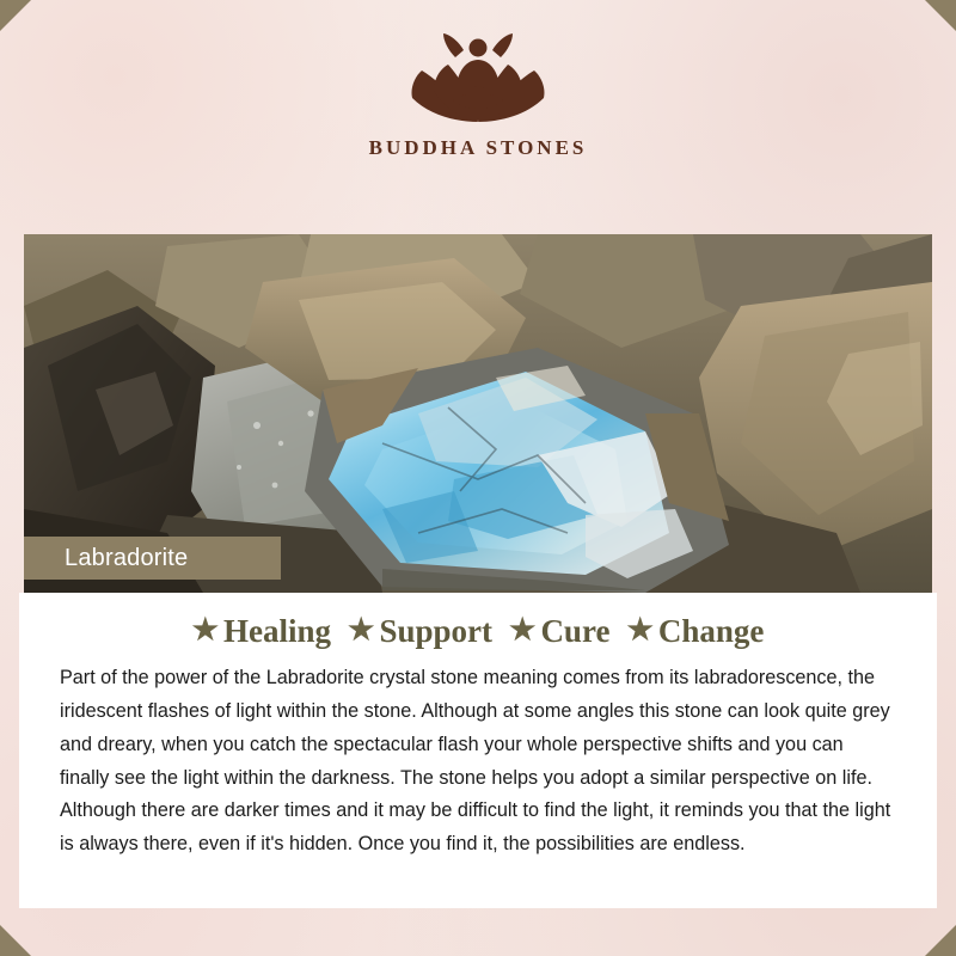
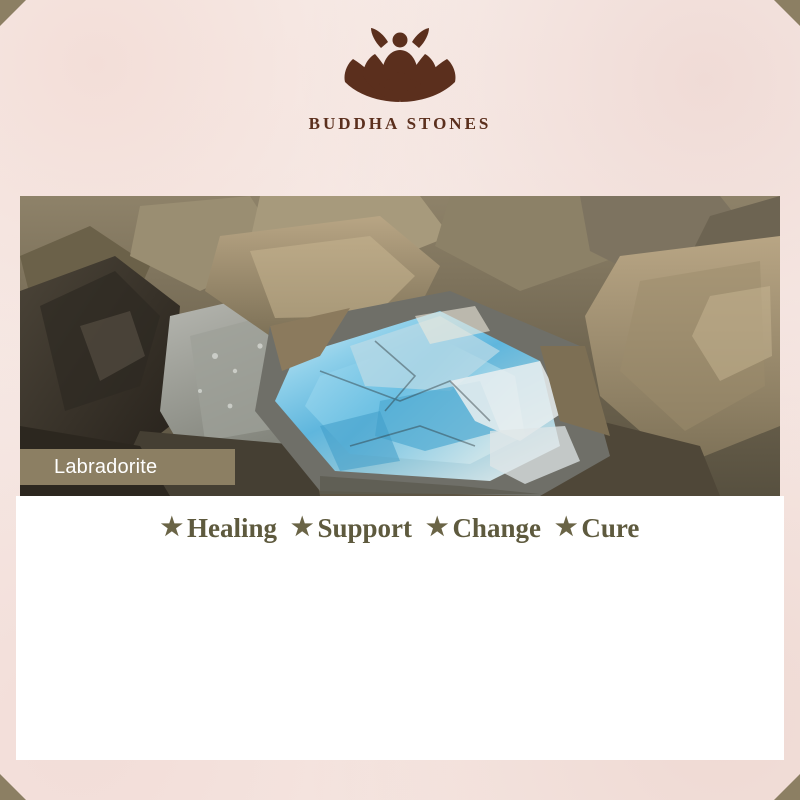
  BUDDHA STONES
  Labradorite
  ★
  Healing
  ★
  Support
  ★
- Cure
+ Change
  ★
- Change
+ Cure
- Part of the power of the Labradorite crystal stone meaning comes from its labradorescence, the iridescent flashes of light within the stone. Although at some angles this stone can look quite grey and dreary, when you catch the spectacular flash your whole perspective shifts and you can finally see the light within the darkness. The stone helps you adopt a similar perspective on life. Although there are darker times and it may be difficult to find the light, it reminds you that the light is always there, even if it's hidden. Once you find it, the possibilities are endless.
